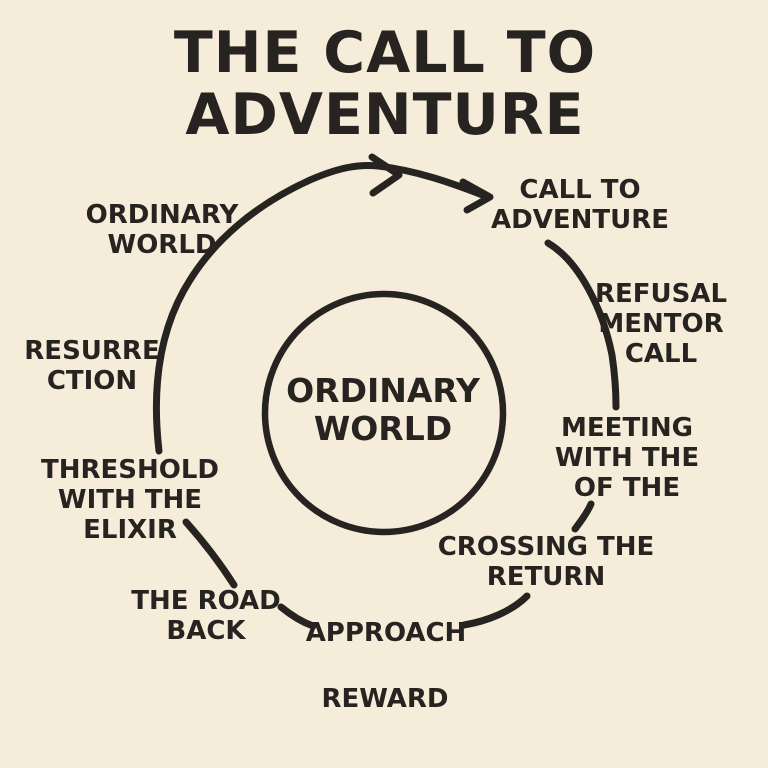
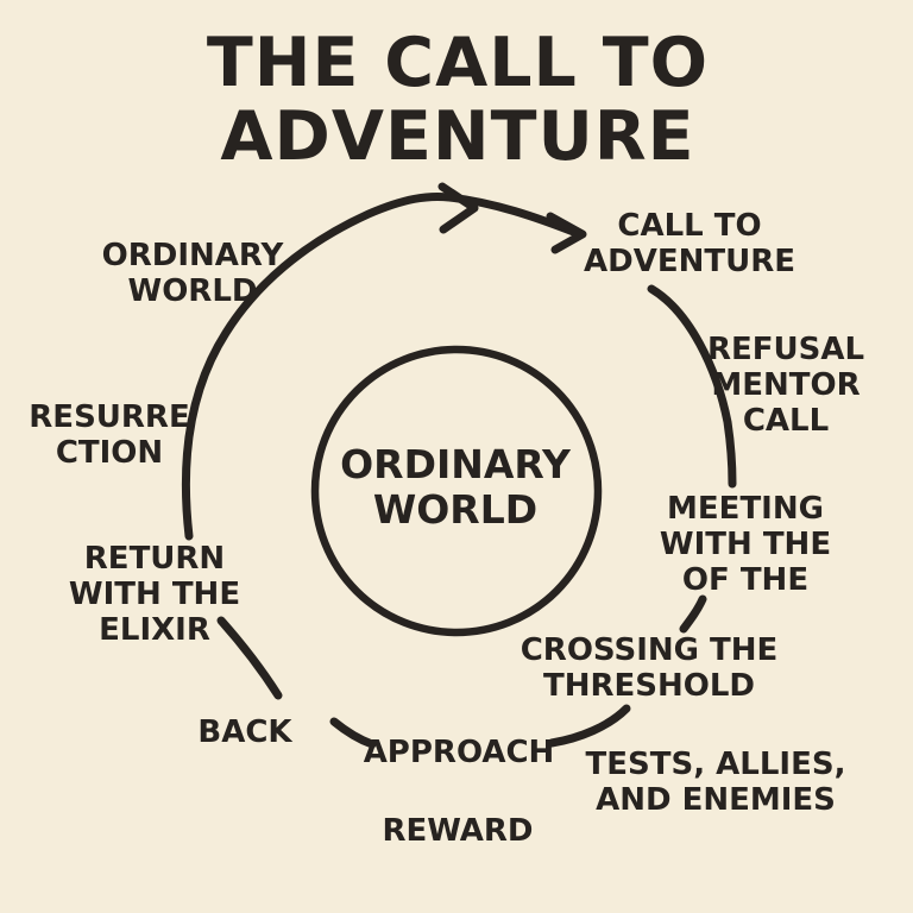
  THE CALL TO
  ADVENTURE
  ORDINARY
  WORLD
  ORDINARY
  WORLD
  CALL TO
  ADVENTURE
  REFUSAL
  MENTOR
  CALL
  MEETING
  WITH THE
  OF THE
  CROSSING THE
- RETURN
+ THRESHOLD
+ TESTS, ALLIES,
+ AND ENEMIES
  REWARD
  APPROACH
- THE ROAD
  BACK
- THRESHOLD
+ RETURN
  WITH THE
  ELIXIR
  RESURRE
  CTION
